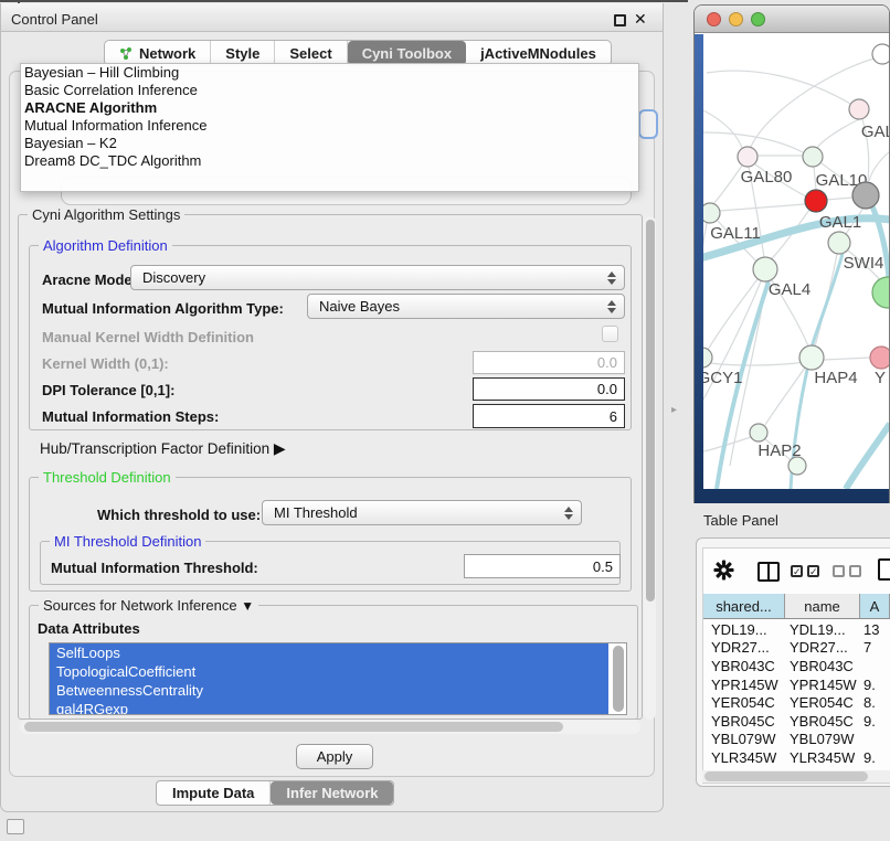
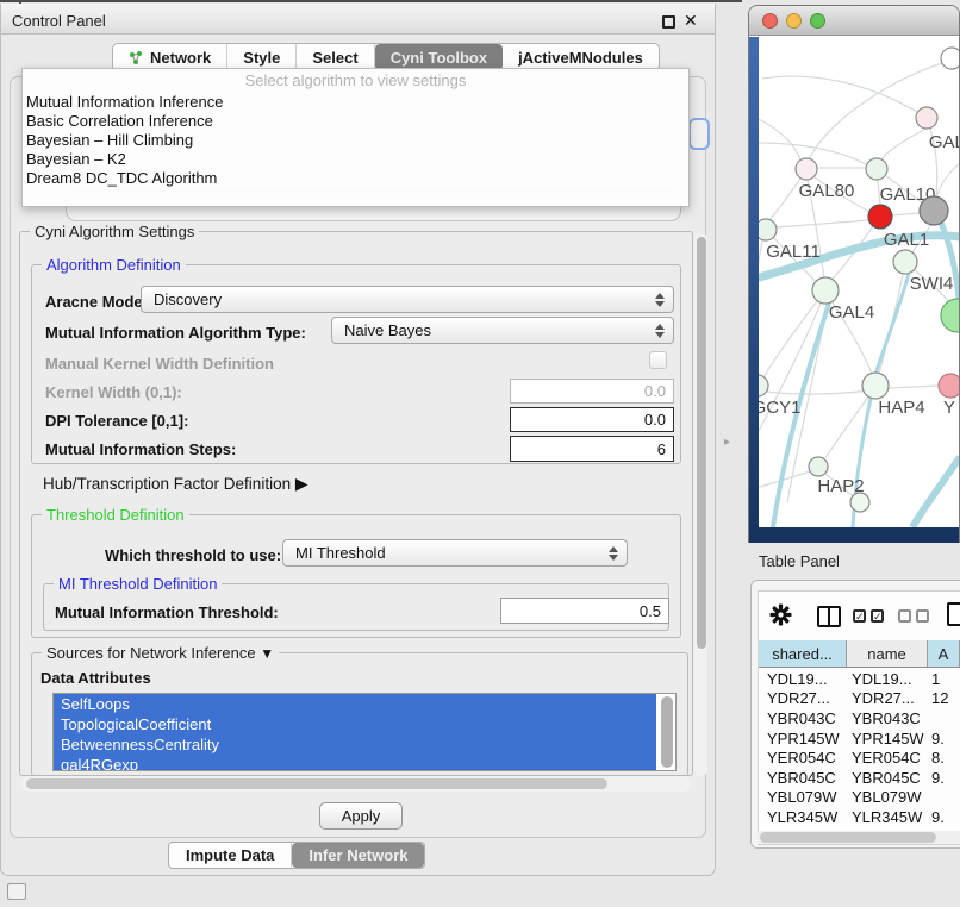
  Control Panel
  ✕
  Network
  Style
  Select
  Cyni Toolbox
  jActiveMNodules
+ Select algorithm to view settings
- Bayesian – Hill Climbing
+ Mutual Information Inference
  Basic Correlation Inference
- ARACNE Algorithm
- Mutual Information Inference
+ Bayesian – Hill Climbing
  Bayesian – K2
  Dream8 DC_TDC Algorithm
  Cyni Algorithm Settings
  Algorithm Definition
  Aracne Mode
  Discovery
  Mutual Information Algorithm Type:
  Naive Bayes
  Manual Kernel Width Definition
  Kernel Width (0,1):
  0.0
  DPI Tolerance [0,1]:
  0.0
  Mutual Information Steps:
  6
  Hub/Transcription Factor Definition ▶
  Threshold Definition
  Which threshold to use:
  MI Threshold
  MI Threshold Definition
  Mutual Information Threshold:
  0.5
  Sources for Network Inference ▼
  Data Attributes
  SelfLoops
  TopologicalCoefficient
  BetweennessCentrality
  gal4RGexp
  Apply
  Impute Data
  Infer Network
  ▸
  GAL80
  GAL10
  GAL1
  GAL11
  SWI4
  GAL4
  GCY1
  HAP4
  Y
  HAP2
  Table Panel
  ✓
  ✓
  shared...
  name
  A
  YDL19...
  YDL19...
- 13
+ 1
  YDR27...
  YDR27...
- 7
+ 12
  YBR043C
  YBR043C
  YPR145W
  YPR145W
  9.
  YER054C
  YER054C
  8.
  YBR045C
  YBR045C
  9.
  YBL079W
  YBL079W
  YLR345W
  YLR345W
  9.
